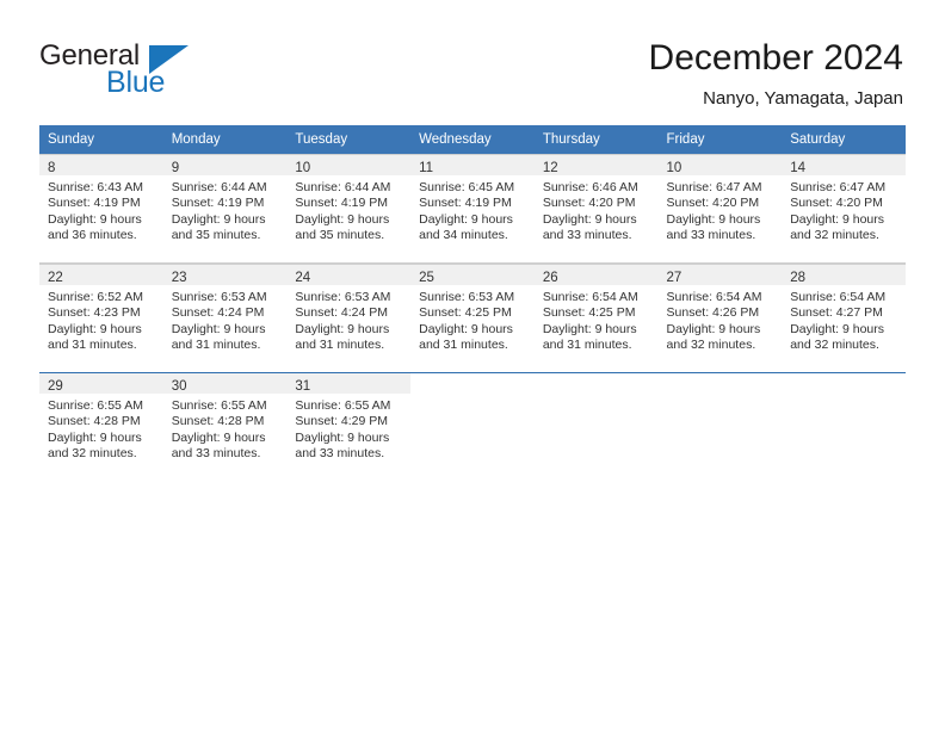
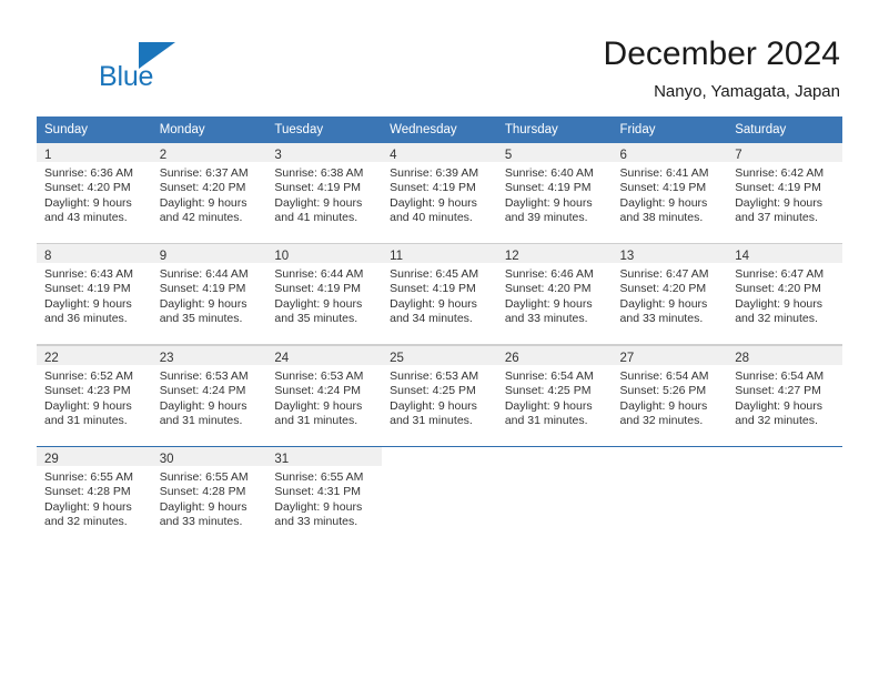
- General
  Blue
  December 2024
  Nanyo, Yamagata, Japan
  Sunday	Monday	Tuesday	Wednesday	Thursday	Friday	Saturday
+ 1Sunrise: 6:36 AMSunset: 4:20 PMDaylight: 9 hoursand 43 minutes.	2Sunrise: 6:37 AMSunset: 4:20 PMDaylight: 9 hoursand 42 minutes.	3Sunrise: 6:38 AMSunset: 4:19 PMDaylight: 9 hoursand 41 minutes.	4Sunrise: 6:39 AMSunset: 4:19 PMDaylight: 9 hoursand 40 minutes.	5Sunrise: 6:40 AMSunset: 4:19 PMDaylight: 9 hoursand 39 minutes.	6Sunrise: 6:41 AMSunset: 4:19 PMDaylight: 9 hoursand 38 minutes.	7Sunrise: 6:42 AMSunset: 4:19 PMDaylight: 9 hoursand 37 minutes.
- 8Sunrise: 6:43 AMSunset: 4:19 PMDaylight: 9 hoursand 36 minutes.	9Sunrise: 6:44 AMSunset: 4:19 PMDaylight: 9 hoursand 35 minutes.	10Sunrise: 6:44 AMSunset: 4:19 PMDaylight: 9 hoursand 35 minutes.	11Sunrise: 6:45 AMSunset: 4:19 PMDaylight: 9 hoursand 34 minutes.	12Sunrise: 6:46 AMSunset: 4:20 PMDaylight: 9 hoursand 33 minutes.	10Sunrise: 6:47 AMSunset: 4:20 PMDaylight: 9 hoursand 33 minutes.	14Sunrise: 6:47 AMSunset: 4:20 PMDaylight: 9 hoursand 32 minutes.
+ 8Sunrise: 6:43 AMSunset: 4:19 PMDaylight: 9 hoursand 36 minutes.	9Sunrise: 6:44 AMSunset: 4:19 PMDaylight: 9 hoursand 35 minutes.	10Sunrise: 6:44 AMSunset: 4:19 PMDaylight: 9 hoursand 35 minutes.	11Sunrise: 6:45 AMSunset: 4:19 PMDaylight: 9 hoursand 34 minutes.	12Sunrise: 6:46 AMSunset: 4:20 PMDaylight: 9 hoursand 33 minutes.	13Sunrise: 6:47 AMSunset: 4:20 PMDaylight: 9 hoursand 33 minutes.	14Sunrise: 6:47 AMSunset: 4:20 PMDaylight: 9 hoursand 32 minutes.
- 22Sunrise: 6:52 AMSunset: 4:23 PMDaylight: 9 hoursand 31 minutes.	23Sunrise: 6:53 AMSunset: 4:24 PMDaylight: 9 hoursand 31 minutes.	24Sunrise: 6:53 AMSunset: 4:24 PMDaylight: 9 hoursand 31 minutes.	25Sunrise: 6:53 AMSunset: 4:25 PMDaylight: 9 hoursand 31 minutes.	26Sunrise: 6:54 AMSunset: 4:25 PMDaylight: 9 hoursand 31 minutes.	27Sunrise: 6:54 AMSunset: 4:26 PMDaylight: 9 hoursand 32 minutes.	28Sunrise: 6:54 AMSunset: 4:27 PMDaylight: 9 hoursand 32 minutes.
+ 22Sunrise: 6:52 AMSunset: 4:23 PMDaylight: 9 hoursand 31 minutes.	23Sunrise: 6:53 AMSunset: 4:24 PMDaylight: 9 hoursand 31 minutes.	24Sunrise: 6:53 AMSunset: 4:24 PMDaylight: 9 hoursand 31 minutes.	25Sunrise: 6:53 AMSunset: 4:25 PMDaylight: 9 hoursand 31 minutes.	26Sunrise: 6:54 AMSunset: 4:25 PMDaylight: 9 hoursand 31 minutes.	27Sunrise: 6:54 AMSunset: 5:26 PMDaylight: 9 hoursand 32 minutes.	28Sunrise: 6:54 AMSunset: 4:27 PMDaylight: 9 hoursand 32 minutes.
- 29Sunrise: 6:55 AMSunset: 4:28 PMDaylight: 9 hoursand 32 minutes.	30Sunrise: 6:55 AMSunset: 4:28 PMDaylight: 9 hoursand 33 minutes.	31Sunrise: 6:55 AMSunset: 4:29 PMDaylight: 9 hoursand 33 minutes.
+ 29Sunrise: 6:55 AMSunset: 4:28 PMDaylight: 9 hoursand 32 minutes.	30Sunrise: 6:55 AMSunset: 4:28 PMDaylight: 9 hoursand 33 minutes.	31Sunrise: 6:55 AMSunset: 4:31 PMDaylight: 9 hoursand 33 minutes.
